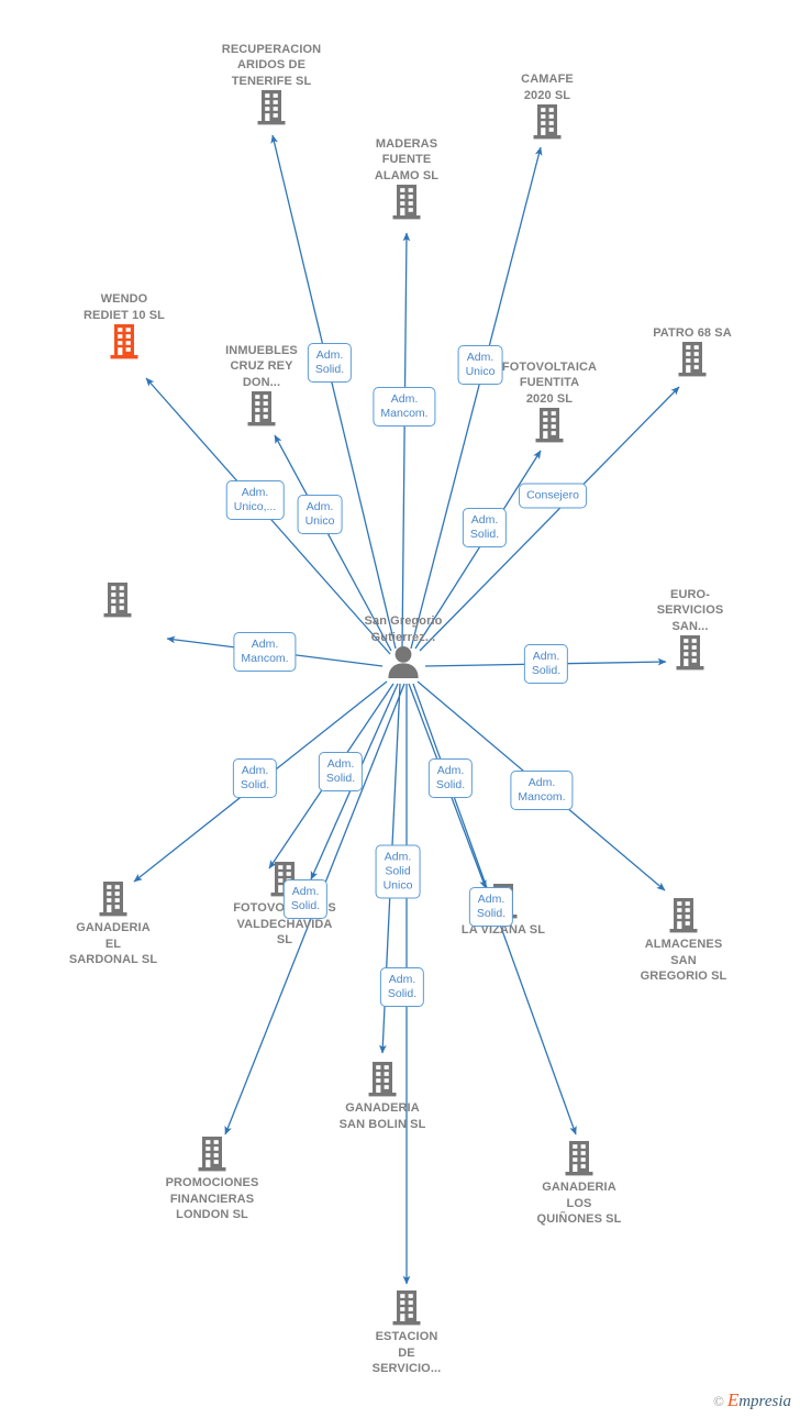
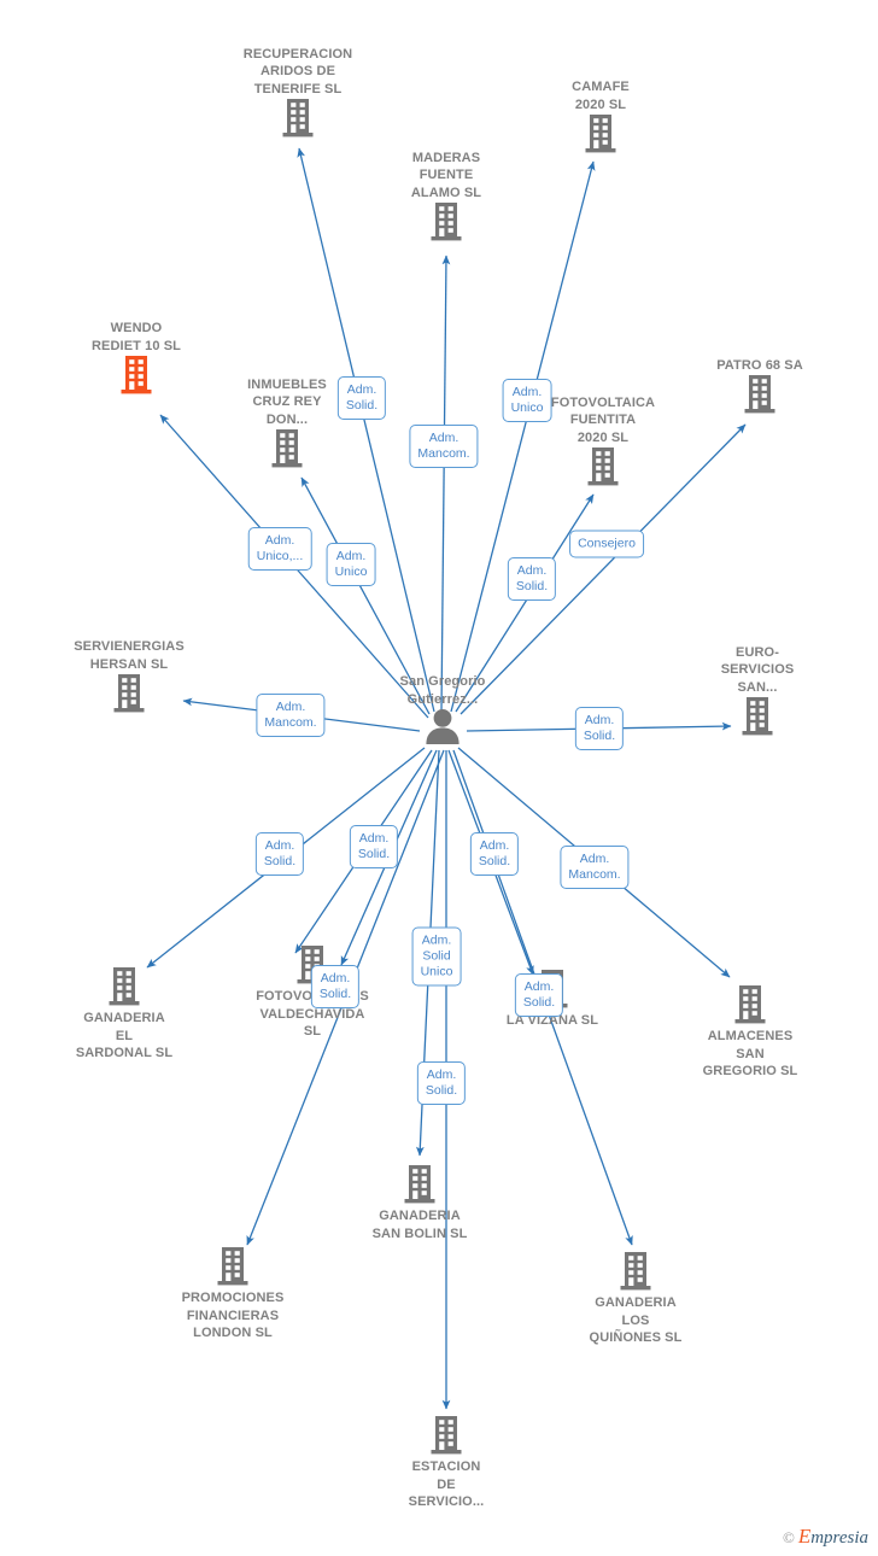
  RECUPERACION
  ARIDOS DE
  TENERIFE SL
  MADERAS
  FUENTE
  ALAMO SL
  CAMAFE
  2020 SL
  WENDO
  REDIET 10 SL
  INMUEBLES
  CRUZ REY
  DON...
  FOTOVOLTAICA
  FUENTITA
  2020 SL
  PATRO 68 SA
+ SERVIENERGIAS
+ HERSAN SL
  EURO-
  SERVICIOS
  SAN...
  GANADERIA
  EL
  SARDONAL SL
  VALDECHAVIDA
  SL
  LA VIZANA SL
  ALMACENES
  SAN
  GREGORIO SL
  PROMOCIONES
  FINANCIERAS
  LONDON SL
  GANADERIA
  SAN BOLIN SL
  GANADERIA
  LOS
  QUIÑONES SL
  ESTACION
  DE
  SERVICIO...
  San Gregorio
  Gutierrez...
  Adm.
  Solid.
  Adm.
  Mancom.
  Adm.
  Unico
  Adm.
  Unico,...
  Adm.
  Unico
  Adm.
  Solid.
  Consejero
  Adm.
  Mancom.
  Adm.
  Solid.
  Adm.
  Solid.
  Adm.
  Solid.
  Adm.
  Solid.
  Adm.
  Solid.
  Adm.
  Mancom.
  Adm.
  Solid.
  Adm.
  Solid
  Unico
  Adm.
  Solid.
  ©
  Empresia
